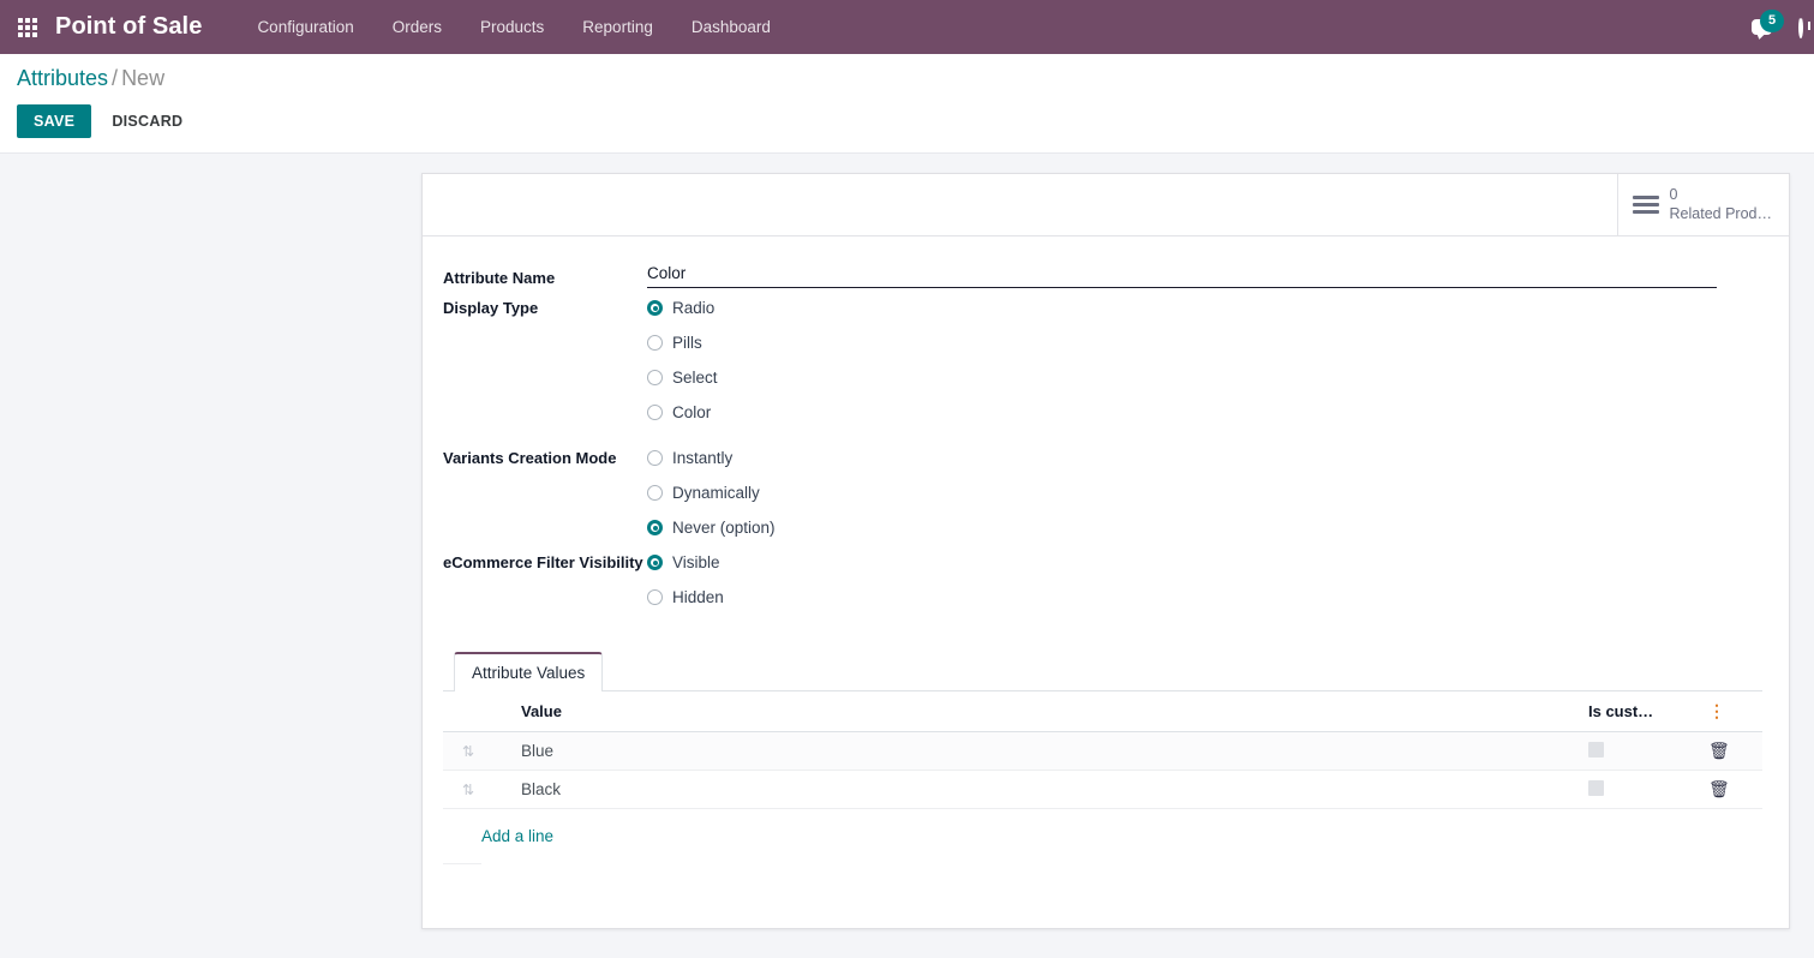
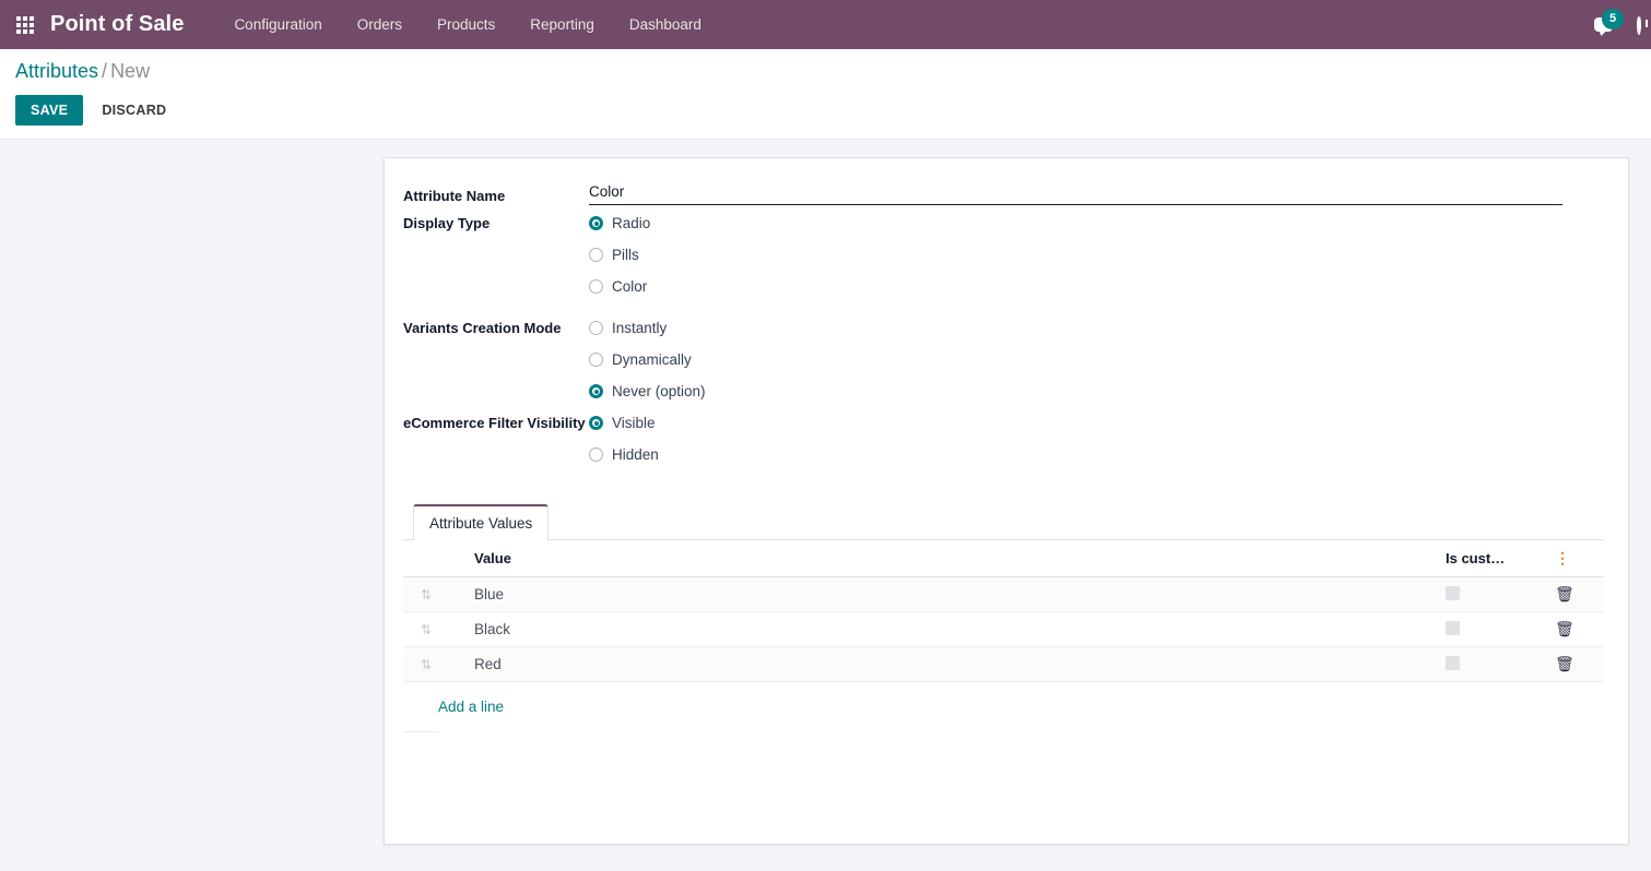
  Point of Sale
  Configuration
  Orders
  Products
  Reporting
  Dashboard
  5
  Attributes / New
  SAVE
  DISCARD
- 0
- Related Prod…
  Attribute Name
  Color
  Display Type
  Radio
  Pills
- Select
  Color
  Variants Creation Mode
  Instantly
  Dynamically
  Never (option)
  eCommerce Filter Visibility
  Visible
  Hidden
  Attribute Values
  	Value	Is cust…	⋮
  ⇅	Blue		🗑
  ⇅	Black		🗑
+ ⇅	Red		🗑
  	Add a line
